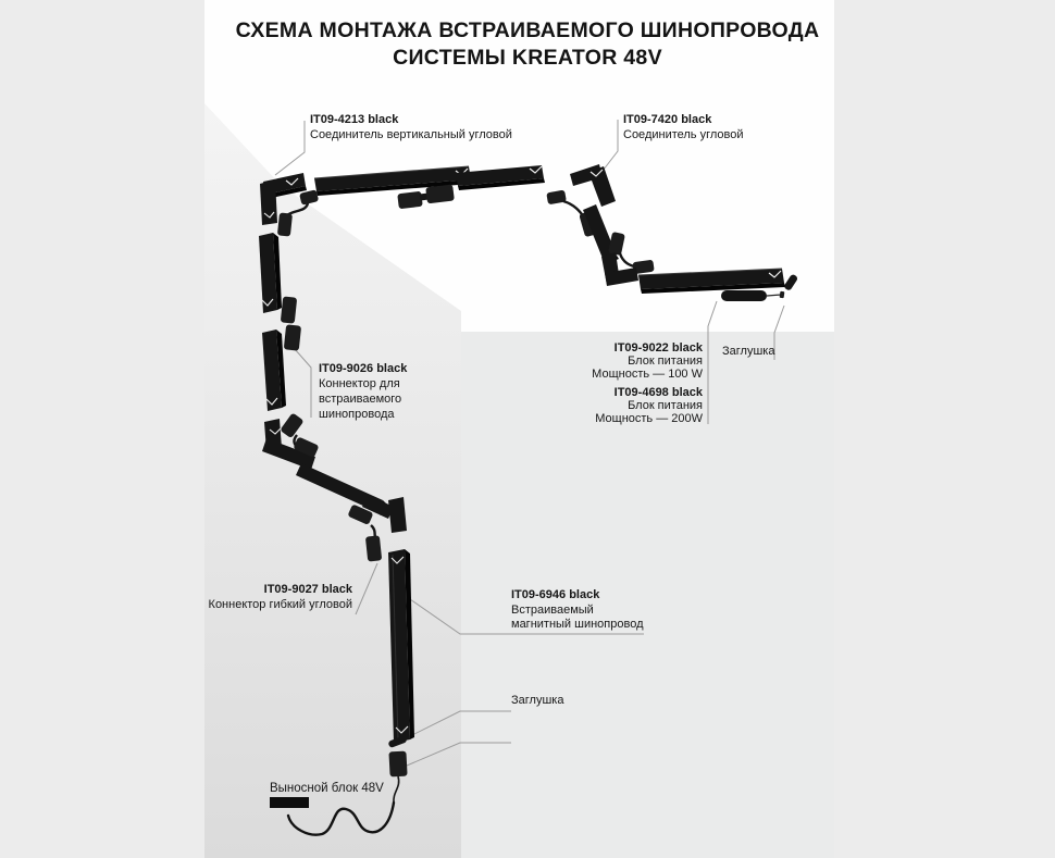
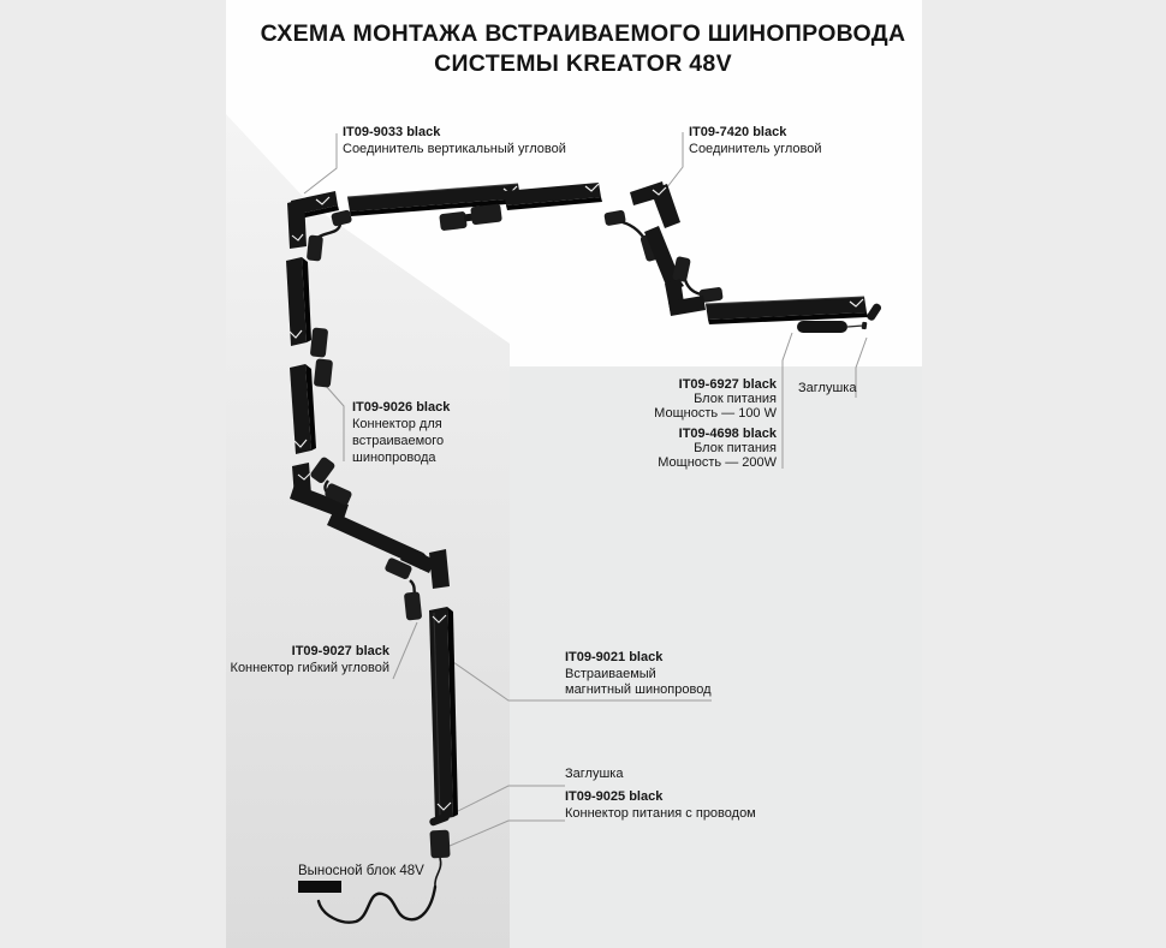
  СХЕМА МОНТАЖА ВСТРАИВАЕМОГО ШИНОПРОВОДА
  СИСТЕМЫ KREATOR 48V
- IT09-4213 black
+ IT09-9033 black
  Соединитель вертикальный угловой
  IT09-7420 black
  Соединитель угловой
  IT09-9026 black
  Коннектор для
  встраиваемого
  шинопровода
- IT09-9022 black
+ IT09-6927 black
  Блок питания
  Мощность — 100 W
  IT09-4698 black
  Блок питания
  Мощность — 200W
  Заглушка
  IT09-9027 black
  Коннектор гибкий угловой
- IT09-6946 black
+ IT09-9021 black
  Встраиваемый
  магнитный шинопровод
  Заглушка
+ IT09-9025 black
+ Коннектор питания с проводом
  Выносной блок 48V
